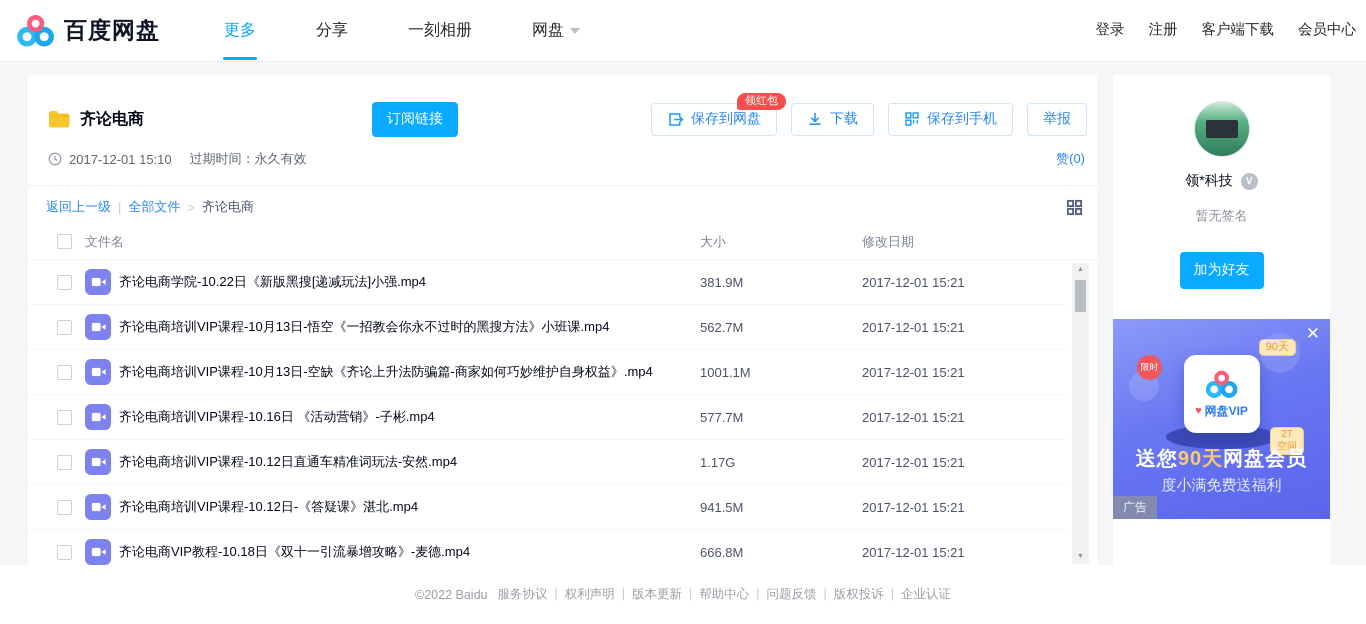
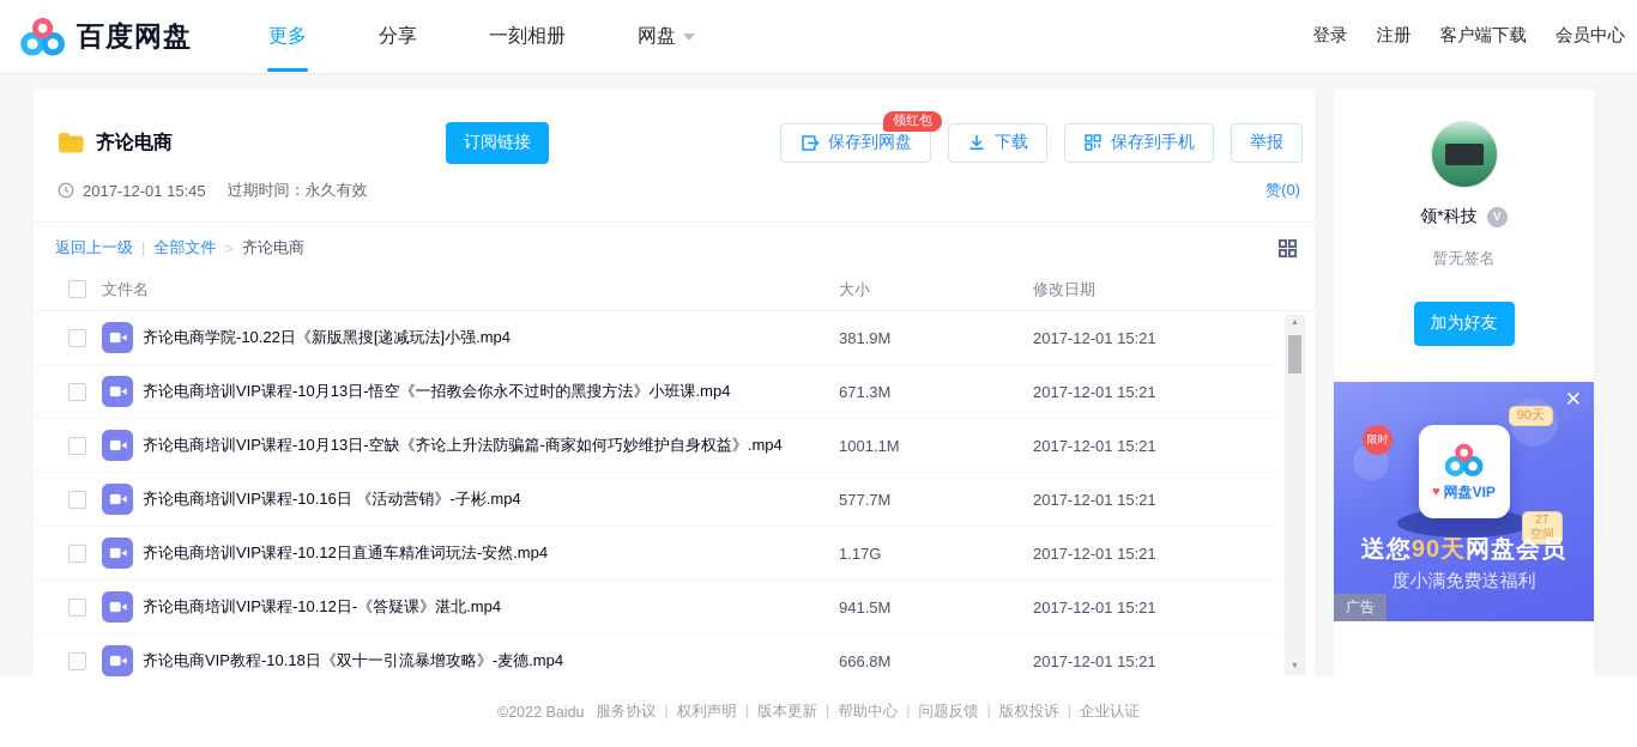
  百度网盘
  更多
  分享
  一刻相册
  网盘
  登录
  注册
  客户端下载
  会员中心
  齐论电商
  订阅链接
  保存到网盘
  领红包
  下载
  保存到手机
  举报
- 2017-12-01 15:10
+ 2017-12-01 15:45
  过期时间：永久有效
  赞(0)
  返回上一级
  |
  全部文件
  >
  齐论电商
  文件名
  大小
  修改日期
  齐论电商学院-10.22日《新版黑搜[递减玩法]小强.mp4
  381.9M
  2017-12-01 15:21
  齐论电商培训VIP课程-10月13日-悟空《一招教会你永不过时的黑搜方法》小班课.mp4
- 562.7M
+ 671.3M
  2017-12-01 15:21
  齐论电商培训VIP课程-10月13日-空缺《齐论上升法防骗篇-商家如何巧妙维护自身权益》.mp4
  1001.1M
  2017-12-01 15:21
  齐论电商培训VIP课程-10.16日 《活动营销》-子彬.mp4
  577.7M
  2017-12-01 15:21
  齐论电商培训VIP课程-10.12日直通车精准词玩法-安然.mp4
  1.17G
  2017-12-01 15:21
  齐论电商培训VIP课程-10.12日-《答疑课》湛北.mp4
  941.5M
  2017-12-01 15:21
  齐论电商VIP教程-10.18日《双十一引流暴增攻略》-麦德.mp4
  666.8M
  2017-12-01 15:21
  领*科技
  V
  暂无签名
  加为好友
  ✕
  ♥
  网盘VIP
  90天
  2T
  空间
  限时
  送您90天网盘会员
  度小满免费送福利
  广告
  ©2022 Baidu
  服务协议
  权利声明
  版本更新
  帮助中心
  问题反馈
  版权投诉
  企业认证
